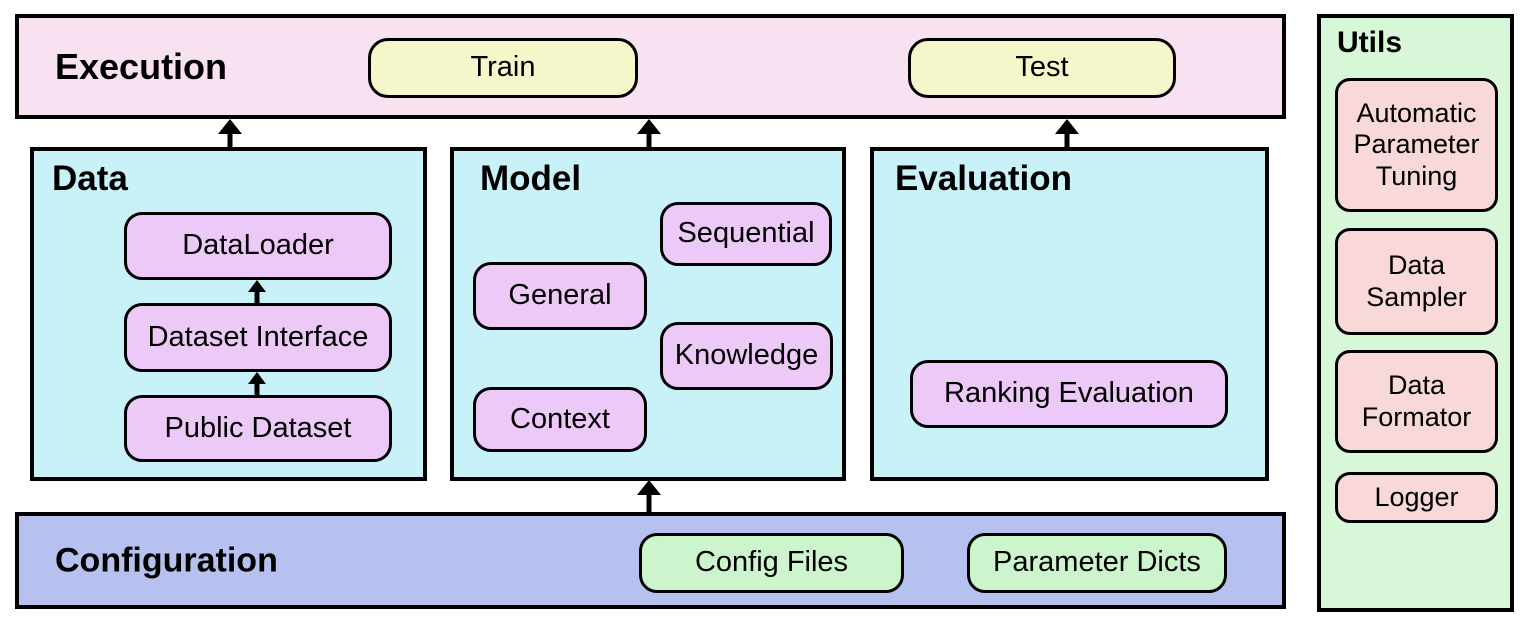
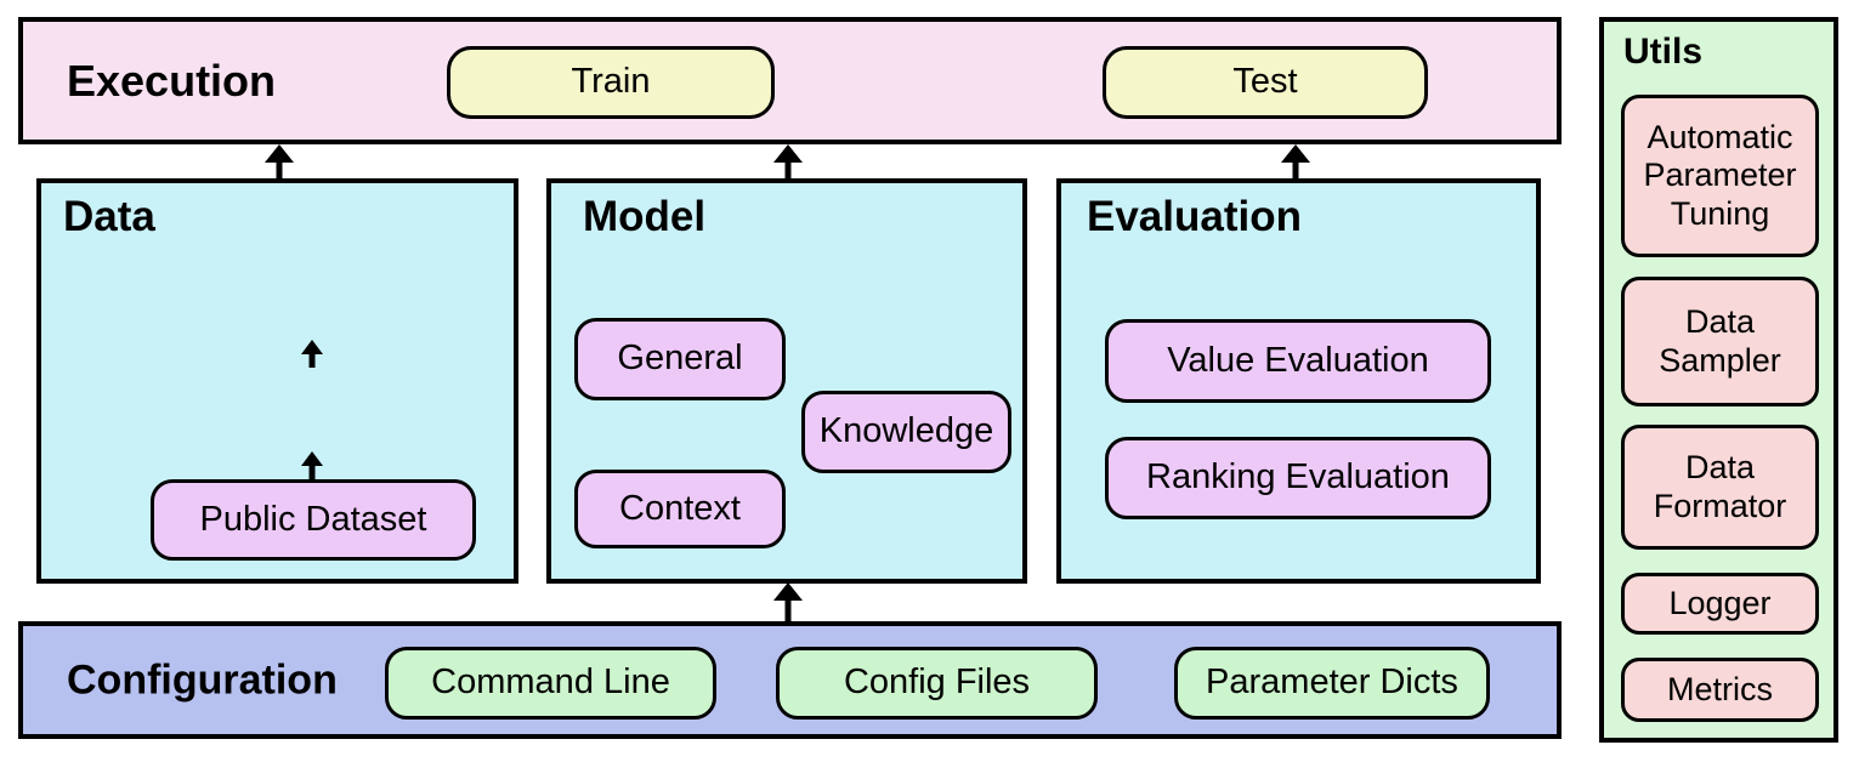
  Execution
  Train
  Test
  Data
- DataLoader
- Dataset Interface
  Public Dataset
  Model
- Sequential
  General
  Knowledge
  Context
  Evaluation
+ Value Evaluation
  Ranking Evaluation
  Configuration
+ Command Line
  Config Files
  Parameter Dicts
  Utils
  Automatic Parameter Tuning
  Data Sampler
  Data Formator
  Logger
+ Metrics
